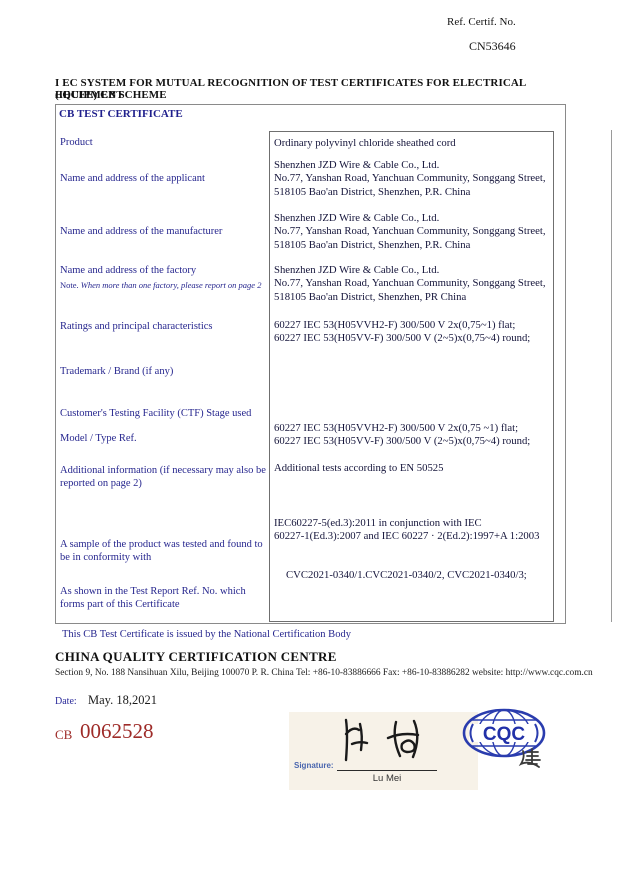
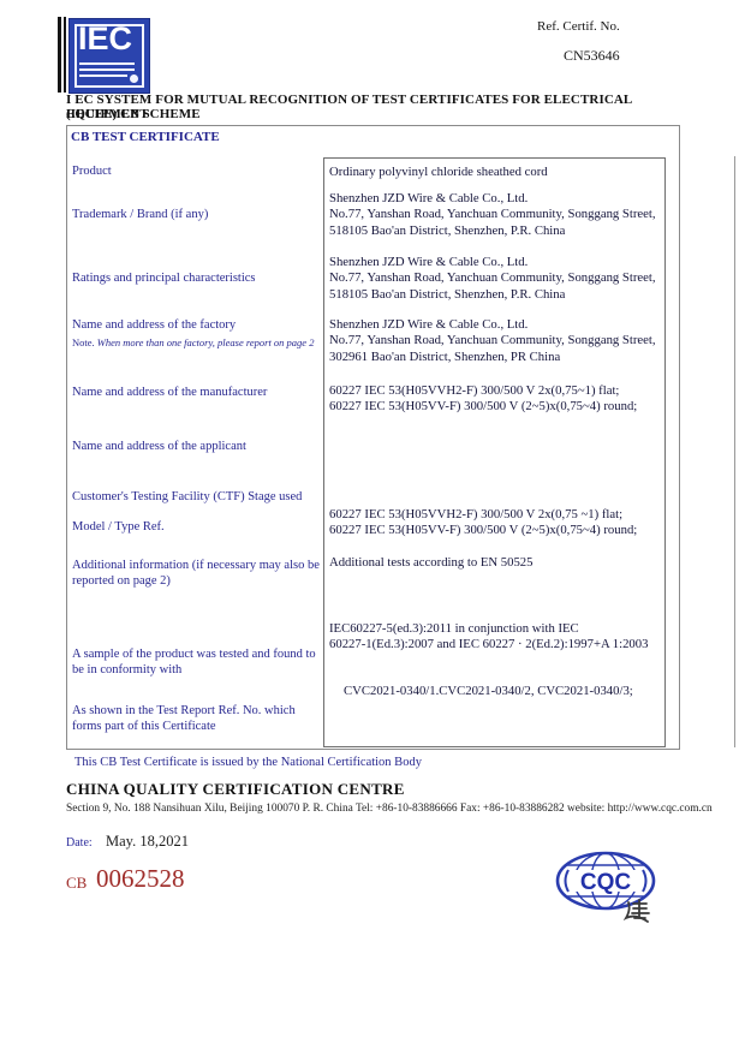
+ IEC
  Ref. Certif. No.
  CN53646
  I EC SYSTEM FOR MUTUAL RECOGNITION OF TEST CERTIFICATES FOR ELECTRICAL EQUIPMENT
  (IECEE) CB SCHEME
  CB TEST CERTIFICATE
  Product
- Name and address of the applicant
+ Trademark / Brand (if any)
- Name and address of the manufacturer
+ Ratings and principal characteristics
  Name and address of the factory
  Note. When more than one factory, please report on page 2
- Ratings and principal characteristics
+ Name and address of the manufacturer
- Trademark / Brand (if any)
+ Name and address of the applicant
  Customer's Testing Facility (CTF) Stage used
  Model / Type Ref.
  Additional information (if necessary may also be reported on page 2)
  A sample of the product was tested and found to be in conformity with
  As shown in the Test Report Ref. No. which forms part of this Certificate
  Ordinary polyvinyl chloride sheathed cord
  Shenzhen JZD Wire & Cable Co., Ltd.
  No.77, Yanshan Road, Yanchuan Community, Songgang Street,
  518105 Bao'an District, Shenzhen, P.R. China
  Shenzhen JZD Wire & Cable Co., Ltd.
  No.77, Yanshan Road, Yanchuan Community, Songgang Street,
  518105 Bao'an District, Shenzhen, P.R. China
  Shenzhen JZD Wire & Cable Co., Ltd.
  No.77, Yanshan Road, Yanchuan Community, Songgang Street,
- 518105 Bao'an District, Shenzhen, PR China
+ 302961 Bao'an District, Shenzhen, PR China
  60227 IEC 53(H05VVH2-F) 300/500 V 2x(0,75~1) flat;
  60227 IEC 53(H05VV-F) 300/500 V (2~5)x(0,75~4) round;
  60227 IEC 53(H05VVH2-F) 300/500 V 2x(0,75 ~1) flat;
  60227 IEC 53(H05VV-F) 300/500 V (2~5)x(0,75~4) round;
  Additional tests according to EN 50525
  IEC60227-5(ed.3):2011 in conjunction with IEC
  60227-1(Ed.3):2007 and IEC 60227 · 2(Ed.2):1997+A 1:2003
  CVC2021-0340/1.CVC2021-0340/2, CVC2021-0340/3;
  This CB Test Certificate is issued by the National Certification Body
  CHINA QUALITY CERTIFICATION CENTRE
  Section 9, No. 188 Nansihuan Xilu, Beijing 100070 P. R. China Tel: +86-10-83886666 Fax: +86-10-83886282 website: http://www.cqc.com.cn
  Date:
  May. 18,2021
  CB
  0062528
- Signature:
- Lu Mei
  CQC
